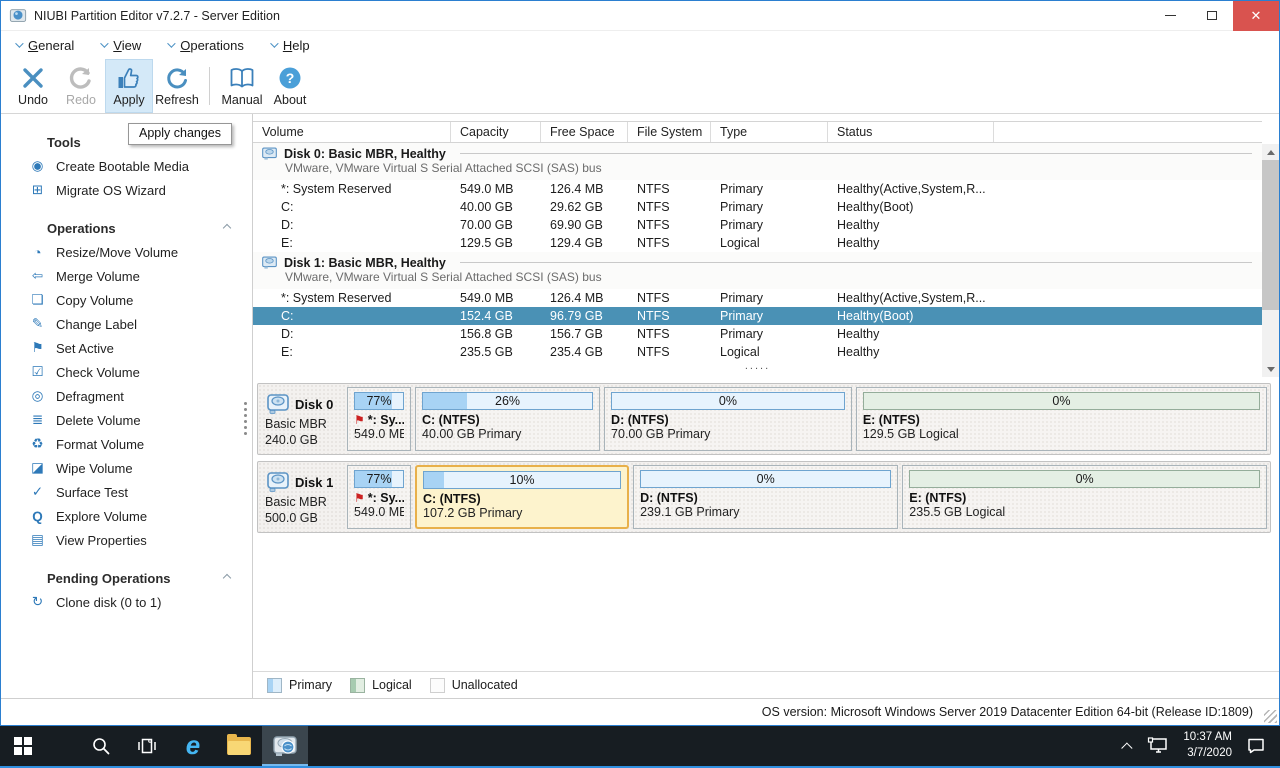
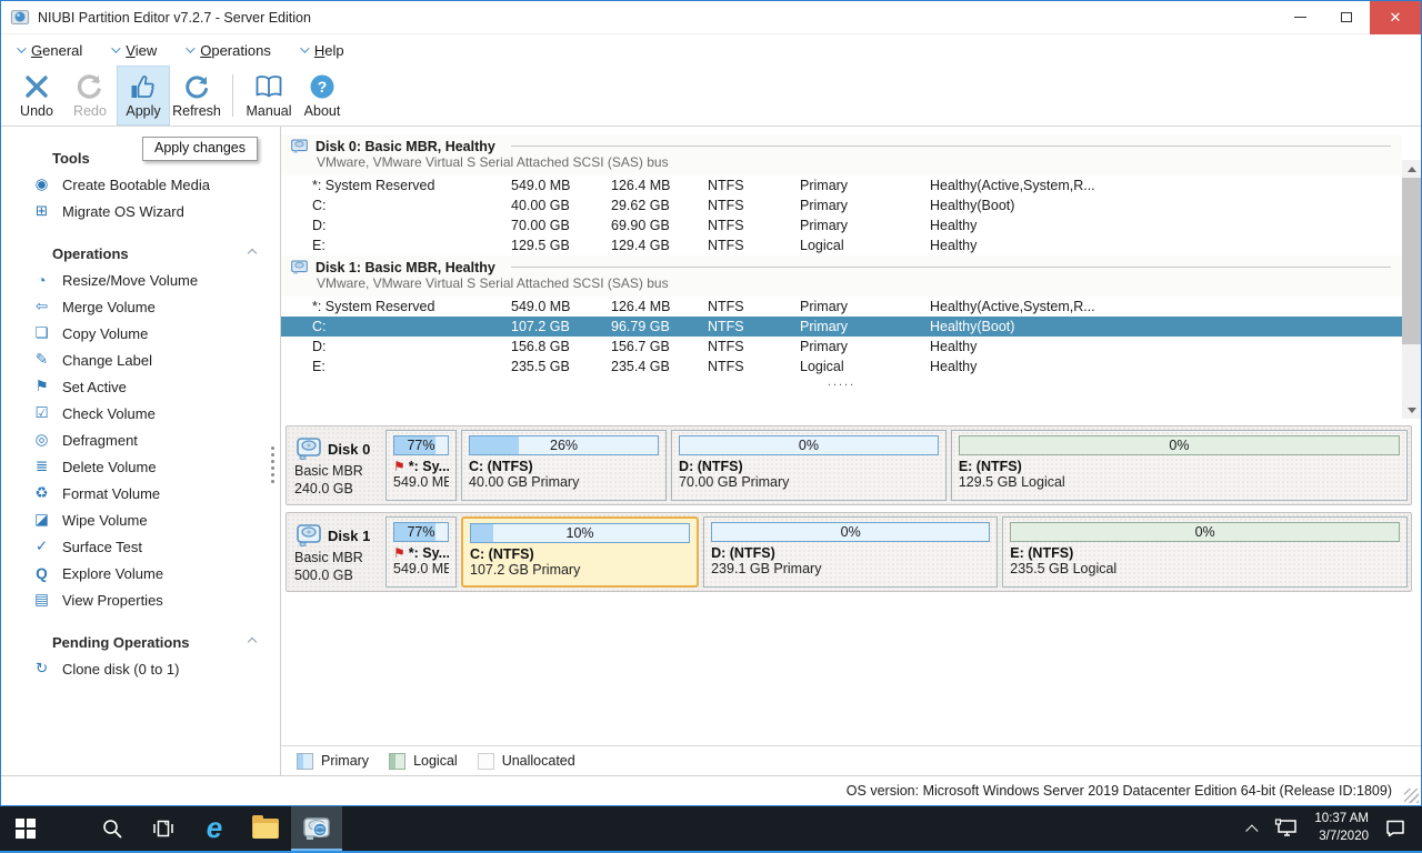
  NIUBI Partition Editor v7.2.7 - Server Edition
  ✕
  General
  View
  Operations
  Help
  Undo
  Redo
  Apply
  Refresh
  Manual
  ?
  About
  Apply changes
  Tools
  ◉
  Create Bootable Media
  ⊞
  Migrate OS Wizard
  Operations
  ◔
  Resize/Move Volume
  ⇦
  Merge Volume
  ❏
  Copy Volume
  ✎
  Change Label
  ⚑
  Set Active
  ☑
  Check Volume
  ◎
  Defragment
  ≣
  Delete Volume
  ♻
  Format Volume
  ◪
  Wipe Volume
  ✓
  Surface Test
  Q
  Explore Volume
  ▤
  View Properties
  Pending Operations
  ↻
  Clone disk (0 to 1)
- Volume
- Capacity
- Free Space
- File System
- Type
- Status
  Disk 0: Basic MBR, Healthy
  VMware, VMware Virtual S Serial Attached SCSI (SAS) bus
  *: System Reserved
  549.0 MB
  126.4 MB
  NTFS
  Primary
  Healthy(Active,System,R...
  C:
  40.00 GB
  29.62 GB
  NTFS
  Primary
  Healthy(Boot)
  D:
  70.00 GB
  69.90 GB
  NTFS
  Primary
  Healthy
  E:
  129.5 GB
  129.4 GB
  NTFS
  Logical
  Healthy
  Disk 1: Basic MBR, Healthy
  VMware, VMware Virtual S Serial Attached SCSI (SAS) bus
  *: System Reserved
  549.0 MB
  126.4 MB
  NTFS
  Primary
  Healthy(Active,System,R...
  C:
- 152.4 GB
+ 107.2 GB
  96.79 GB
  NTFS
  Primary
  Healthy(Boot)
  D:
  156.8 GB
  156.7 GB
  NTFS
  Primary
  Healthy
  E:
  235.5 GB
  235.4 GB
  NTFS
  Logical
  Healthy
  .....
  Disk 0
  Basic MBR
  240.0 GB
  77%
  ⚑
  *: Sy...
  549.0 MB
  26%
  C: (NTFS)
  40.00 GB Primary
  0%
  D: (NTFS)
  70.00 GB Primary
  0%
  E: (NTFS)
  129.5 GB Logical
  Disk 1
  Basic MBR
  500.0 GB
  77%
  ⚑
  *: Sy...
  549.0 MB
  10%
  C: (NTFS)
  107.2 GB Primary
  0%
  D: (NTFS)
  239.1 GB Primary
  0%
  E: (NTFS)
  235.5 GB Logical
  Primary
  Logical
  Unallocated
  OS version: Microsoft Windows Server 2019 Datacenter Edition 64-bit (Release ID:1809)
  e
  10:37 AM
  3/7/2020
